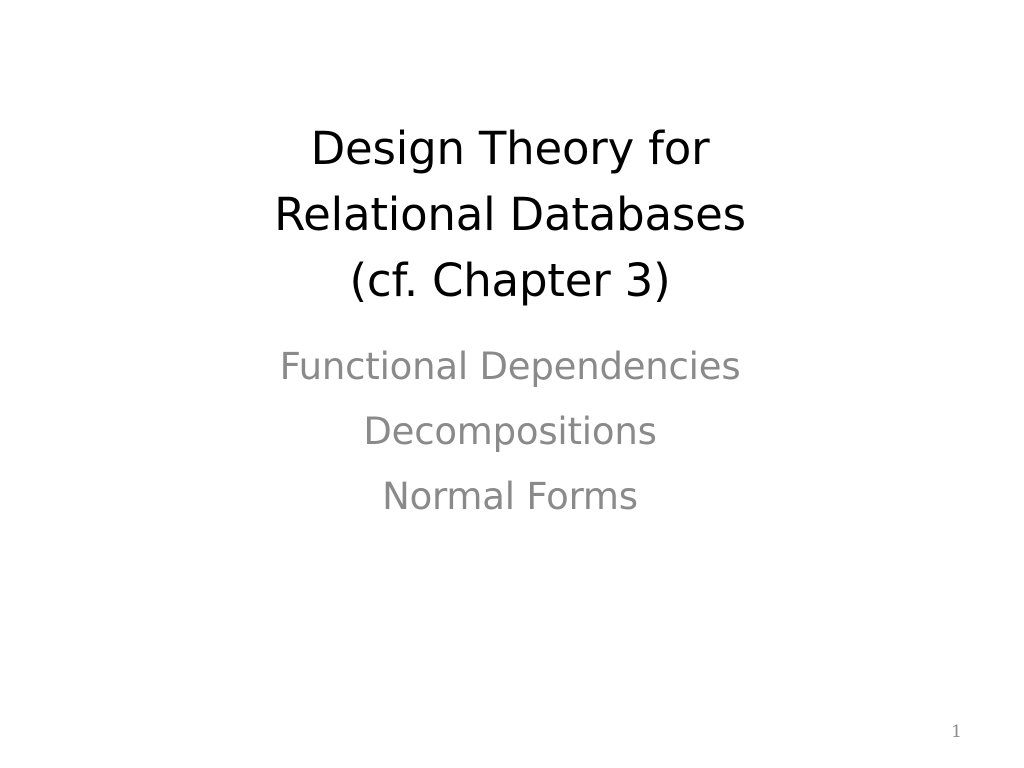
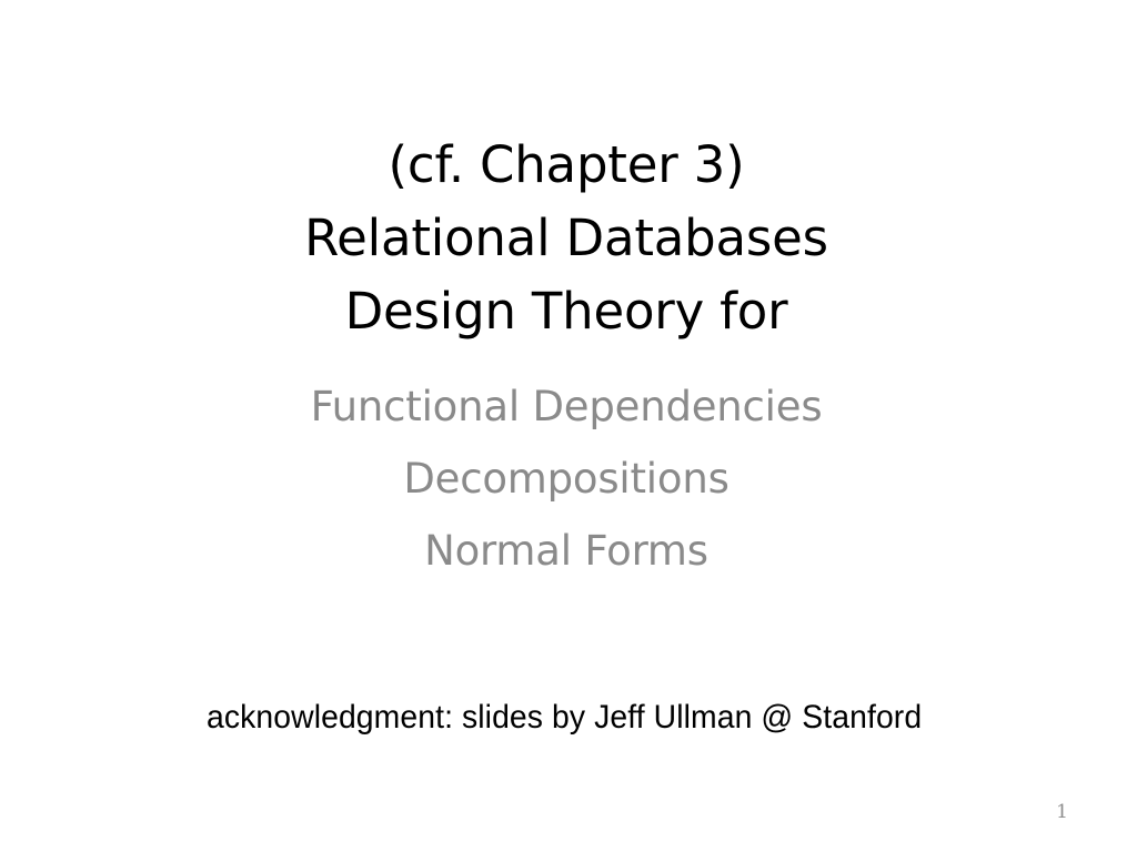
- Design Theory for
+ (cf. Chapter 3)
  Relational Databases
- (cf. Chapter 3)
+ Design Theory for
  Functional Dependencies
  Decompositions
  Normal Forms
+ acknowledgment: slides by Jeff Ullman @ Stanford
  1
